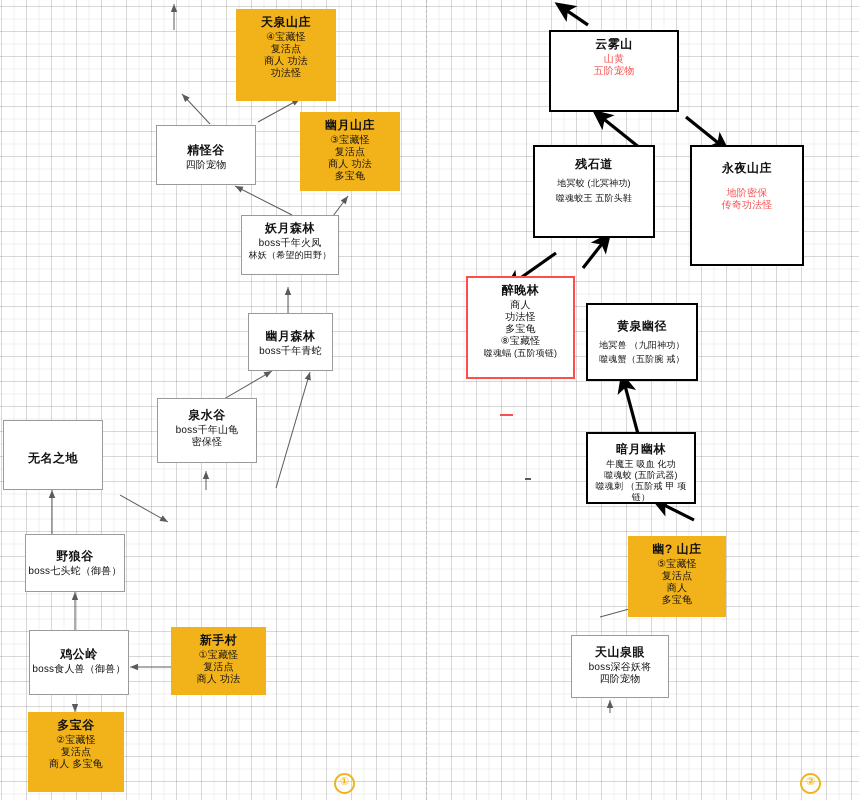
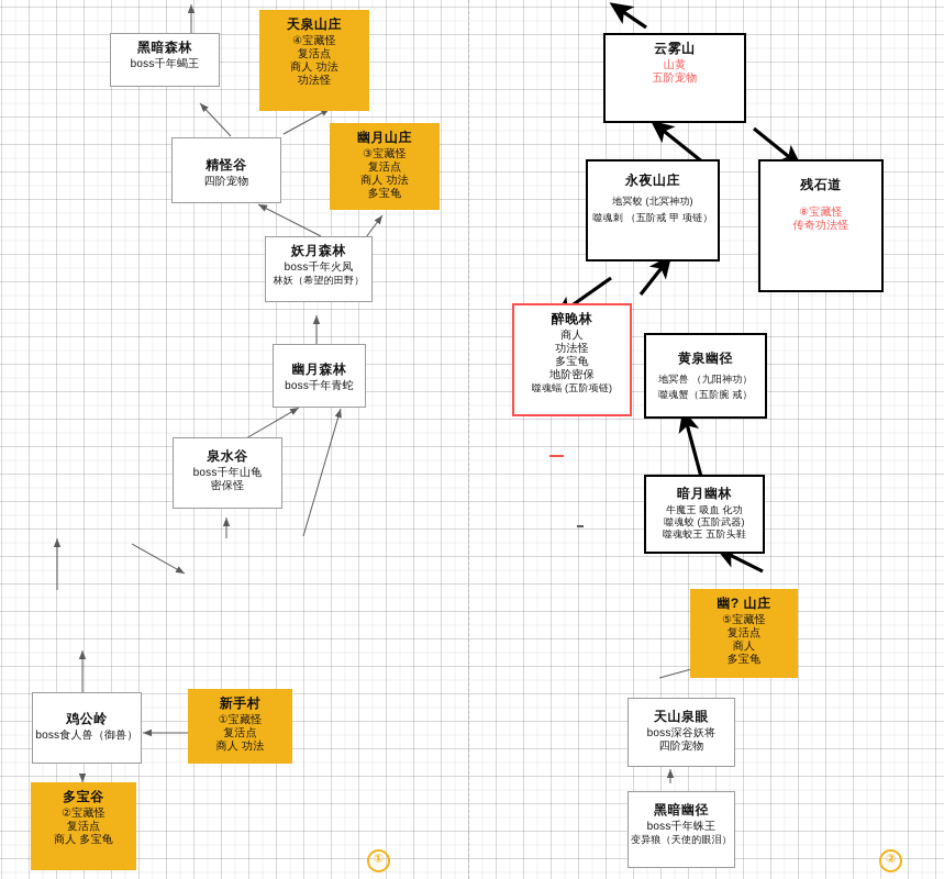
+ 黑暗森林
+ boss千年蝎王
  天泉山庄
  ④宝藏怪
  复活点
  商人 功法
  功法怪
  精怪谷
  四阶宠物
  幽月山庄
  ③宝藏怪
  复活点
  商人 功法
  多宝龟
  妖月森林
  boss千年火凤
  林妖（希望的田野）
  幽月森林
  boss千年青蛇
  泉水谷
  boss千年山龟
  密保怪
- 无名之地
- 野狼谷
- boss七头蛇（御兽）
  鸡公岭
  boss食人兽（御兽）
  新手村
  ①宝藏怪
  复活点
  商人 功法
  多宝谷
  ②宝藏怪
  复活点
  商人 多宝龟
  ①
  云雾山
  山黄
  五阶宠物
- 永夜山庄
+ 残石道
- 地阶密保
+ ⑧宝藏怪
  传奇功法怪
- 残石道
+ 永夜山庄
  地冥蛟 (北冥神功)
- 噬魂蛟王 五阶头鞋
+ 噬魂刺 （五阶戒 甲 项链）
  醉晚林
  商人
  功法怪
  多宝龟
- ⑧宝藏怪
+ 地阶密保
  噬魂蝠 (五阶项链)
  黄泉幽径
  地冥兽 （九阳神功）
  噬魂蟹（五阶腕 戒）
  暗月幽林
  牛魔王 吸血 化功
  噬魂蛟 (五阶武器)
- 噬魂刺 （五阶戒 甲 项链）
+ 噬魂蛟王 五阶头鞋
  幽? 山庄
  ⑤宝藏怪
  复活点
  商人
  多宝龟
  天山泉眼
  boss深谷妖将
  四阶宠物
+ 黑暗幽径
+ boss千年蛛王
+ 变异狼（天使的眼泪）
  ②
